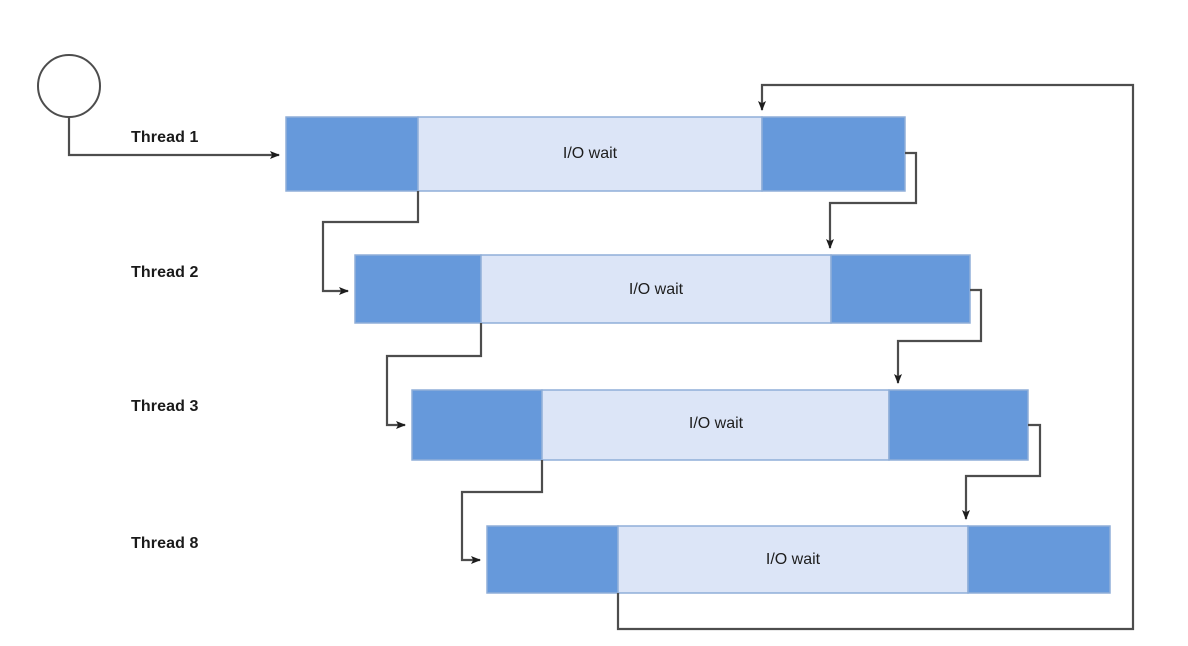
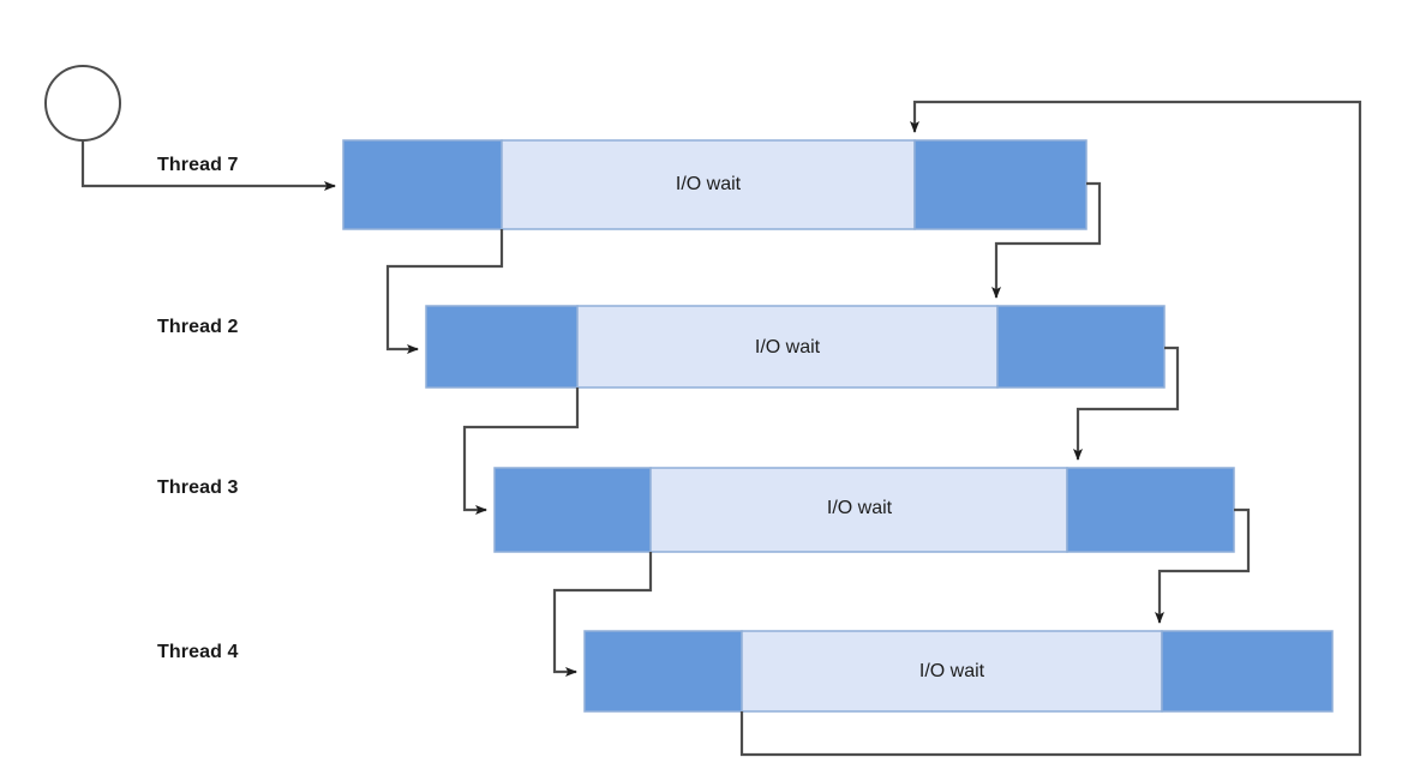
- Thread 1
+ Thread 7
  Thread 2
  Thread 3
- Thread 8
+ Thread 4
  I/O wait
  I/O wait
  I/O wait
  I/O wait
